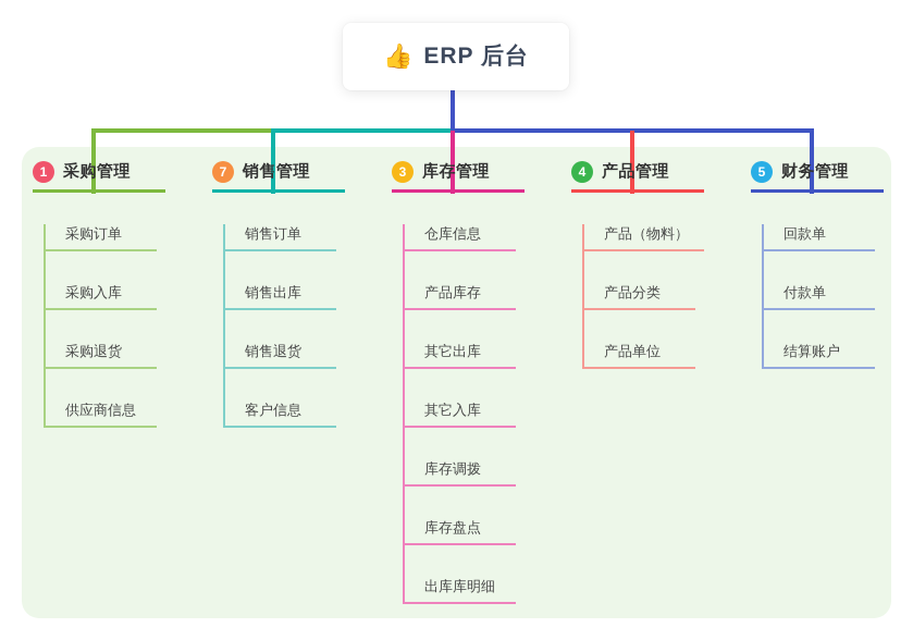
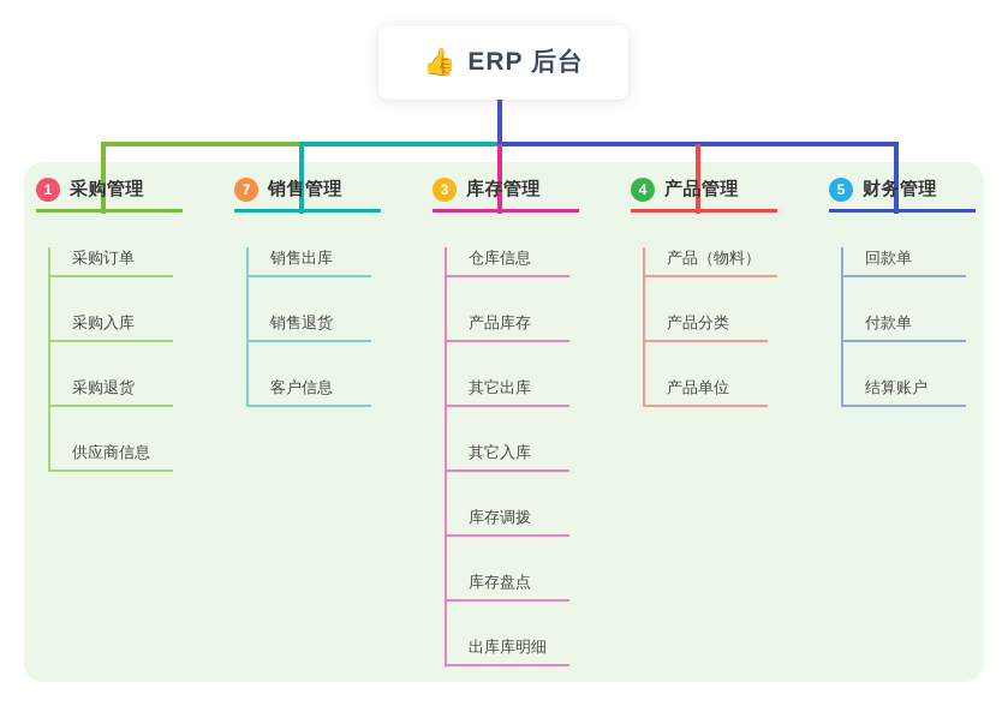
  👍
  ERP 后台
  1
  采购管理
  采购订单
  采购入库
  采购退货
  供应商信息
  7
  销售管理
- 销售订单
  销售出库
  销售退货
  客户信息
  3
  库存管理
  仓库信息
  产品库存
  其它出库
  其它入库
  库存调拨
  库存盘点
  出库库明细
  4
  产品管理
  产品（物料）
  产品分类
  产品单位
  5
  财务管理
  回款单
  付款单
  结算账户
